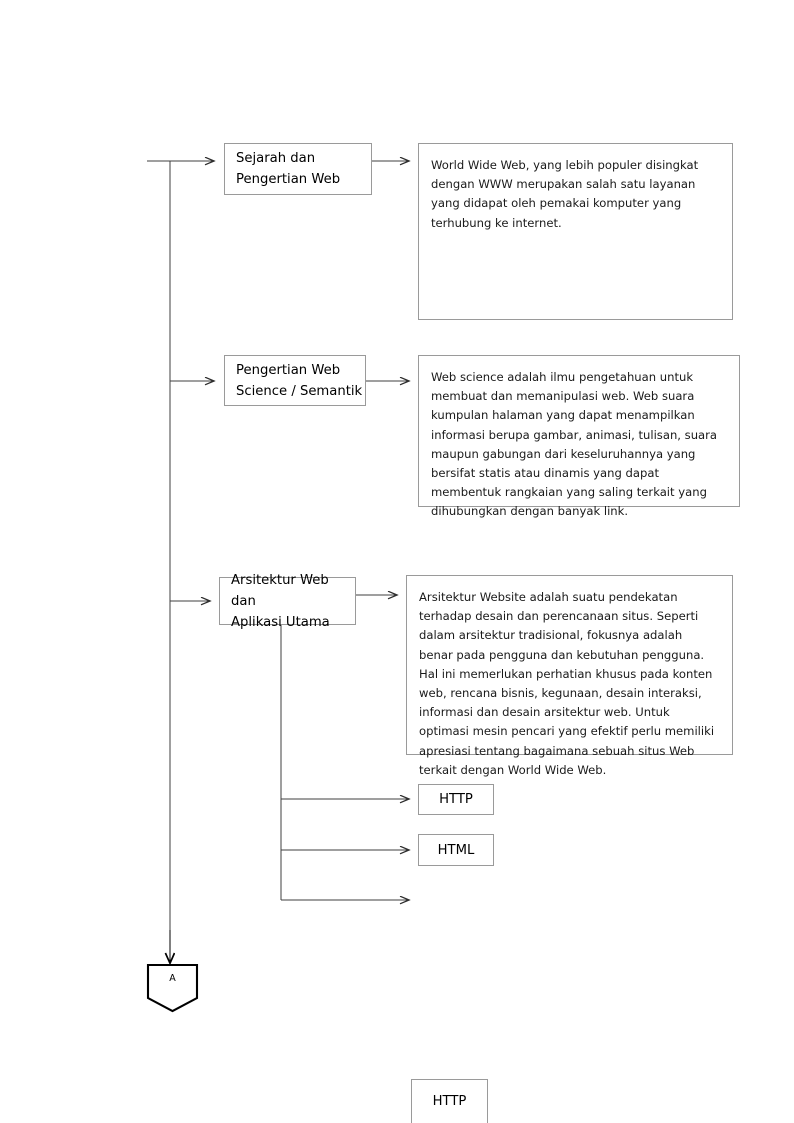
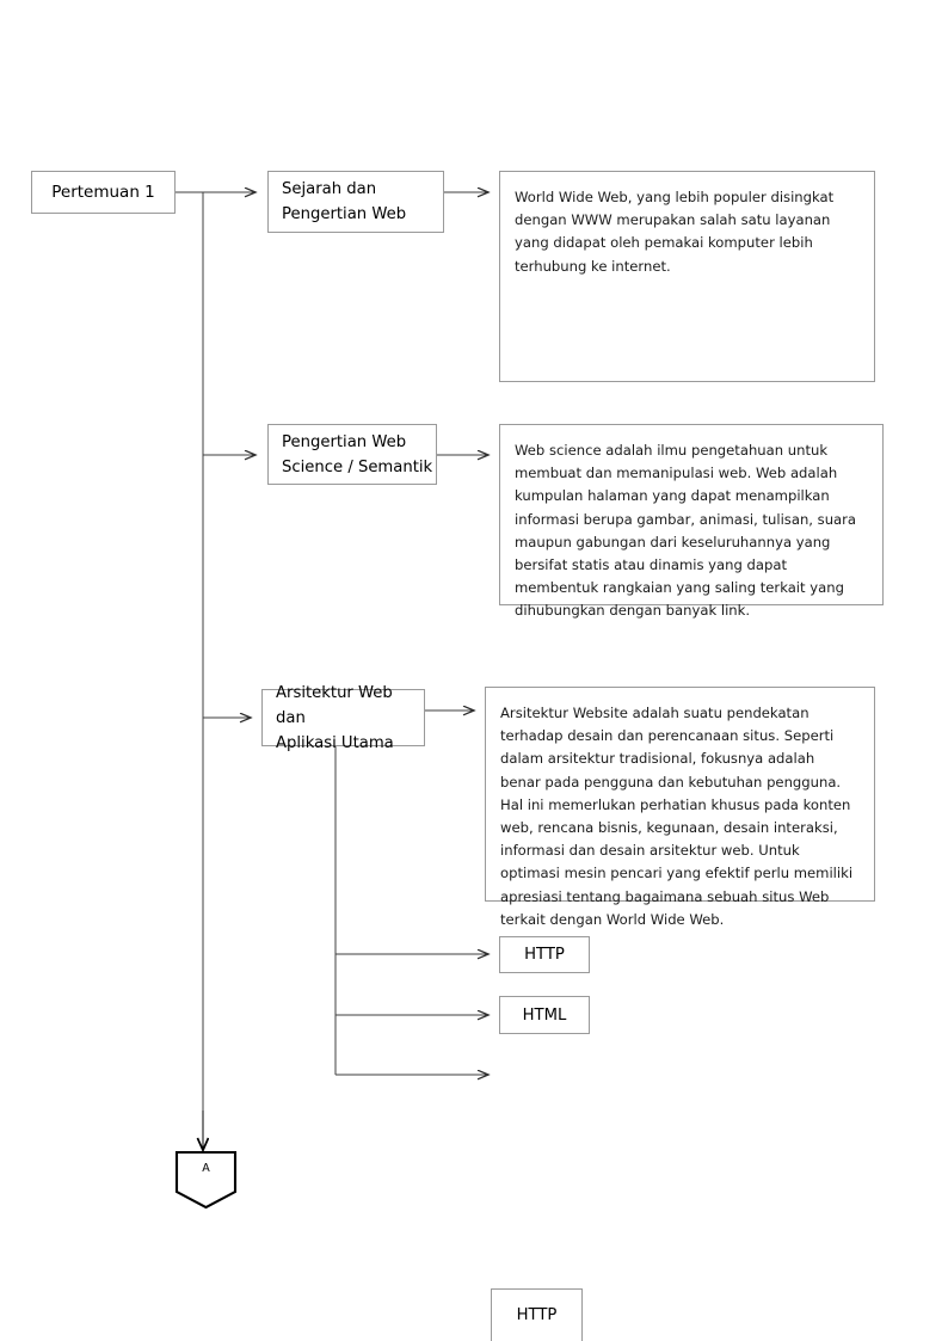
+ Pertemuan 1
  Sejarah dan
  Pengertian Web
  Pengertian Web
  Science / Semantik
  Arsitektur Web dan
  Aplikasi Utama
- World Wide Web, yang lebih populer disingkat dengan WWW merupakan salah satu layanan yang didapat oleh pemakai komputer yang terhubung ke internet.
+ World Wide Web, yang lebih populer disingkat dengan WWW merupakan salah satu layanan yang didapat oleh pemakai komputer lebih terhubung ke internet.
- Web science adalah ilmu pengetahuan untuk membuat dan memanipulasi web. Web suara kumpulan halaman yang dapat menampilkan informasi berupa gambar, animasi, tulisan, suara maupun gabungan dari keseluruhannya yang bersifat statis atau dinamis yang dapat membentuk rangkaian yang saling terkait yang dihubungkan dengan banyak link.
+ Web science adalah ilmu pengetahuan untuk membuat dan memanipulasi web. Web adalah kumpulan halaman yang dapat menampilkan informasi berupa gambar, animasi, tulisan, suara maupun gabungan dari keseluruhannya yang bersifat statis atau dinamis yang dapat membentuk rangkaian yang saling terkait yang dihubungkan dengan banyak link.
  Arsitektur Website adalah suatu pendekatan terhadap desain dan perencanaan situs. Seperti dalam arsitektur tradisional, fokusnya adalah benar pada pengguna dan kebutuhan pengguna. Hal ini memerlukan perhatian khusus pada konten web, rencana bisnis, kegunaan, desain interaksi, informasi dan desain arsitektur web. Untuk optimasi mesin pencari yang efektif perlu memiliki apresiasi tentang bagaimana sebuah situs Web terkait dengan World Wide Web.
  HTTP
  HTML
  A
  HTTP
